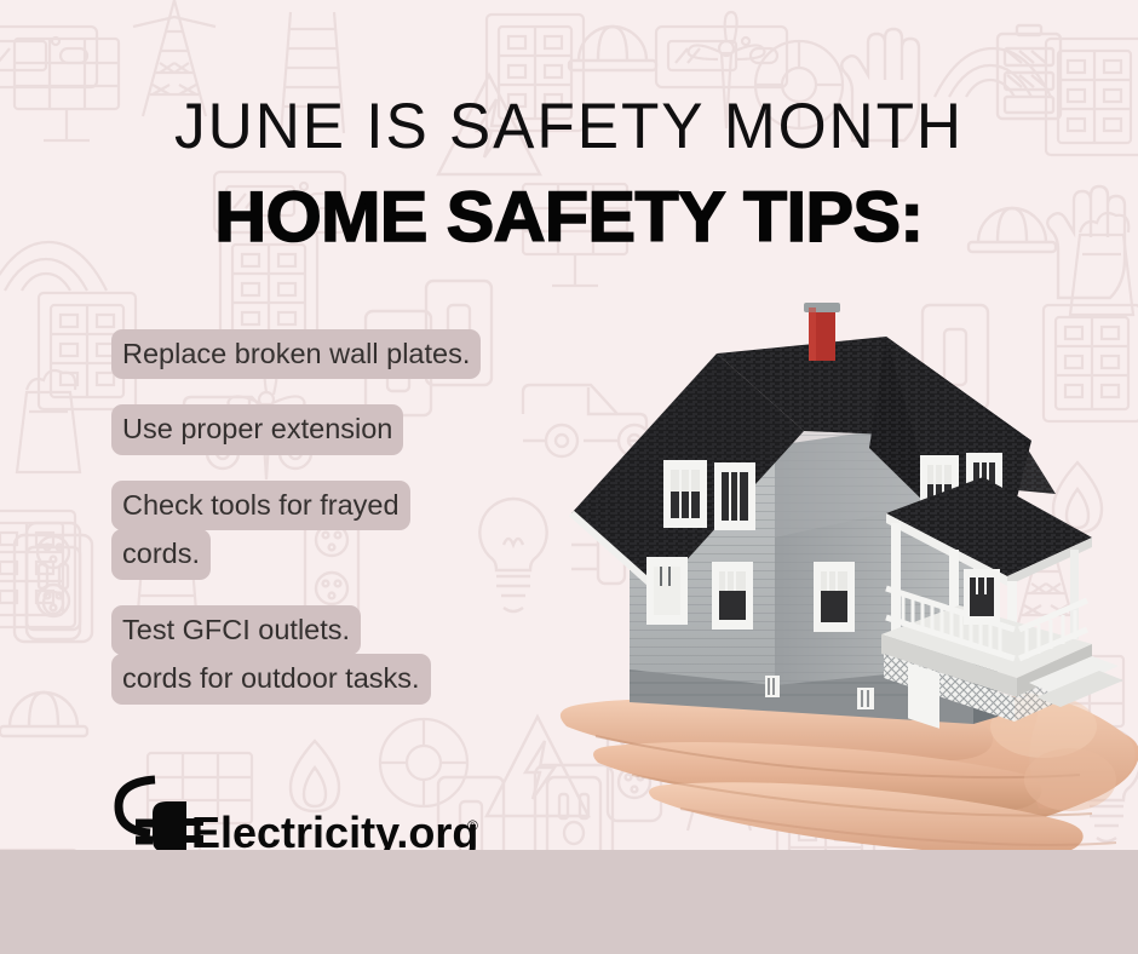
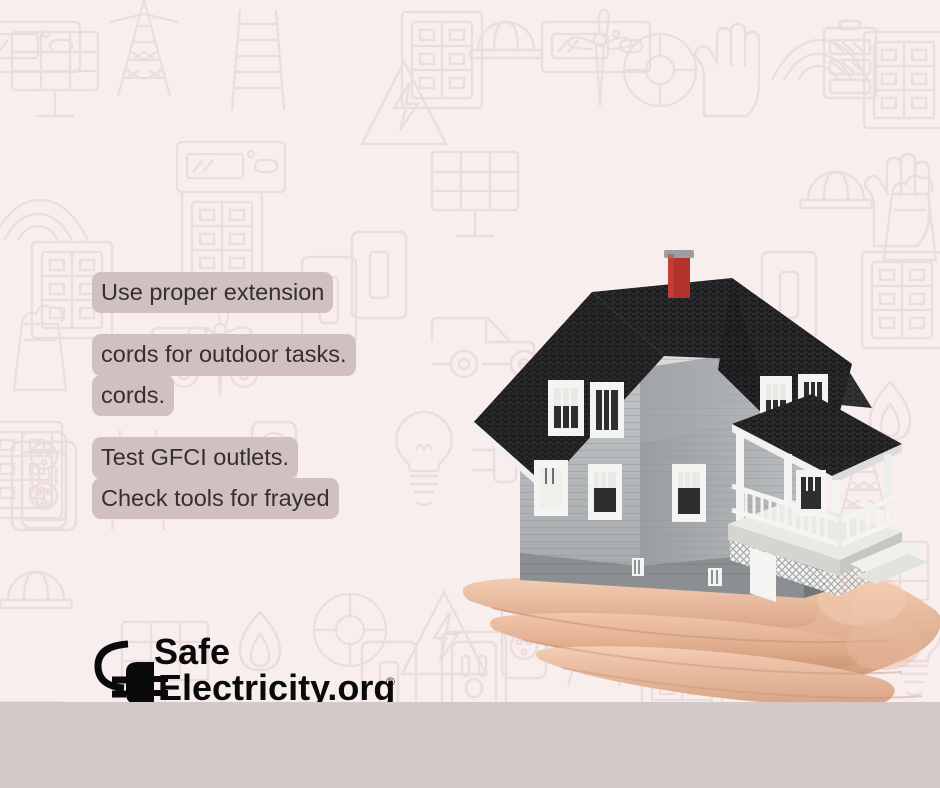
- JUNE IS SAFETY MONTH
- HOME SAFETY TIPS:
- Replace broken wall plates.
  Use proper extension
- Check tools for frayed
+ cords for outdoor tasks.
  cords.
  Test GFCI outlets.
- cords for outdoor tasks.
+ Check tools for frayed
+ Safe
  Electricity.org
  ®
